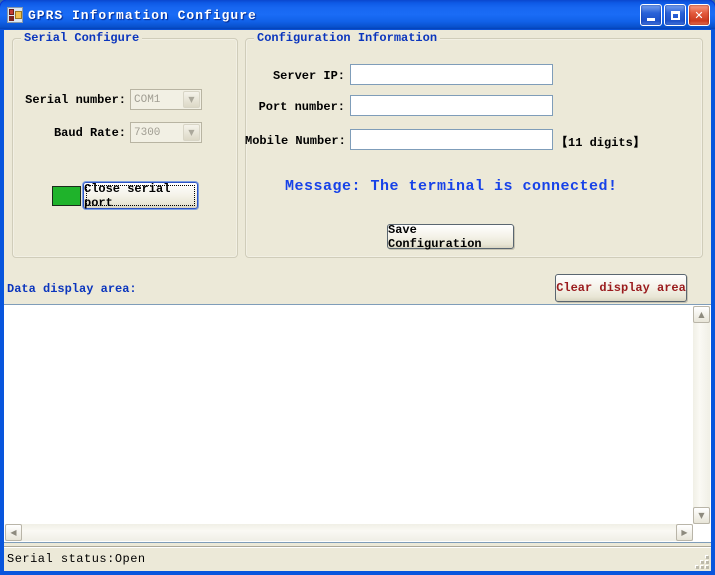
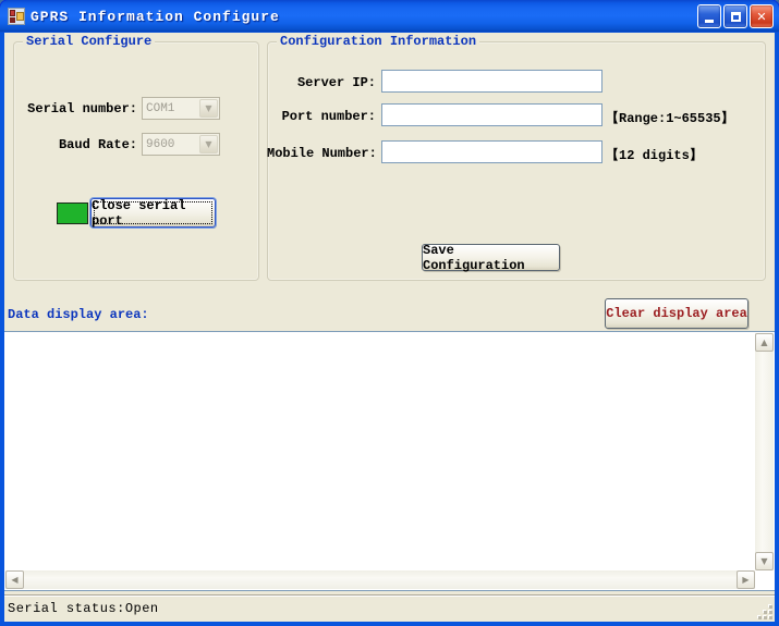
  GPRS Information Configure
  ✕
  Serial Configure
  Serial number:
  COM1
  ▼
  Baud Rate:
- 7300
+ 9600
  ▼
  Close serial port
  Configuration Information
  Server IP:
  Port number:
+ 【Range:1~65535】
  Mobile Number:
- 【11 digits】
+ 【12 digits】
- Message: The terminal is connected!
  Save Configuration
  Clear display area
  Data display area:
  ▲
  ▼
  ◀
  ▶
  Serial status:Open
